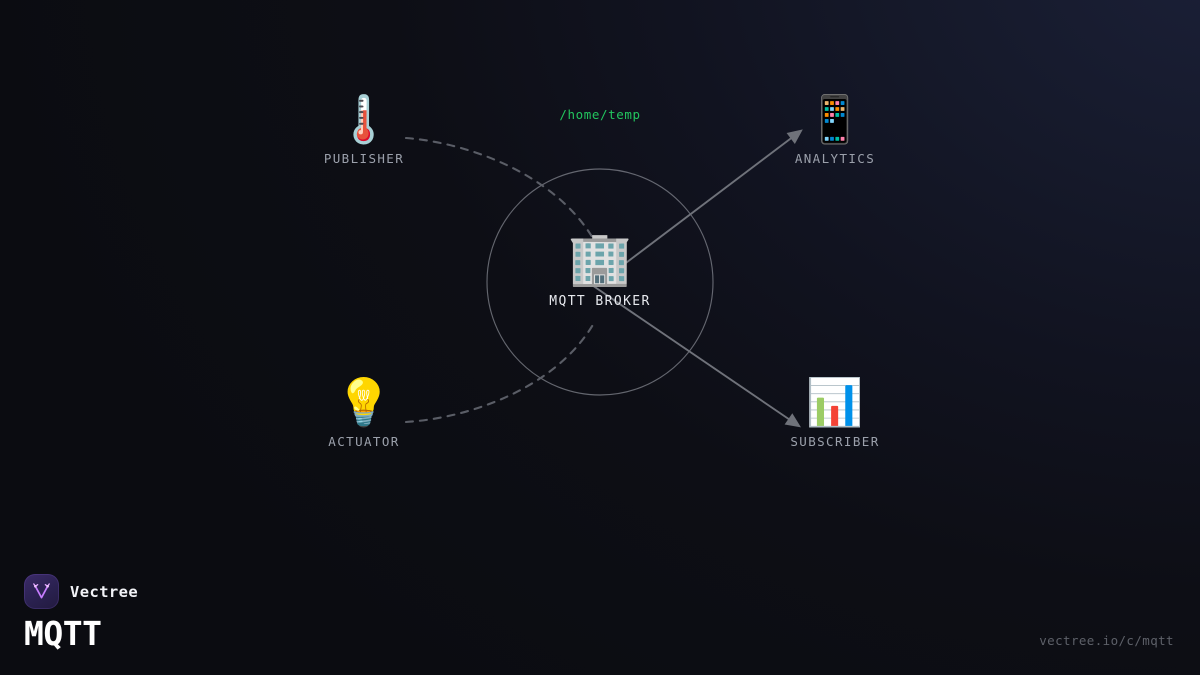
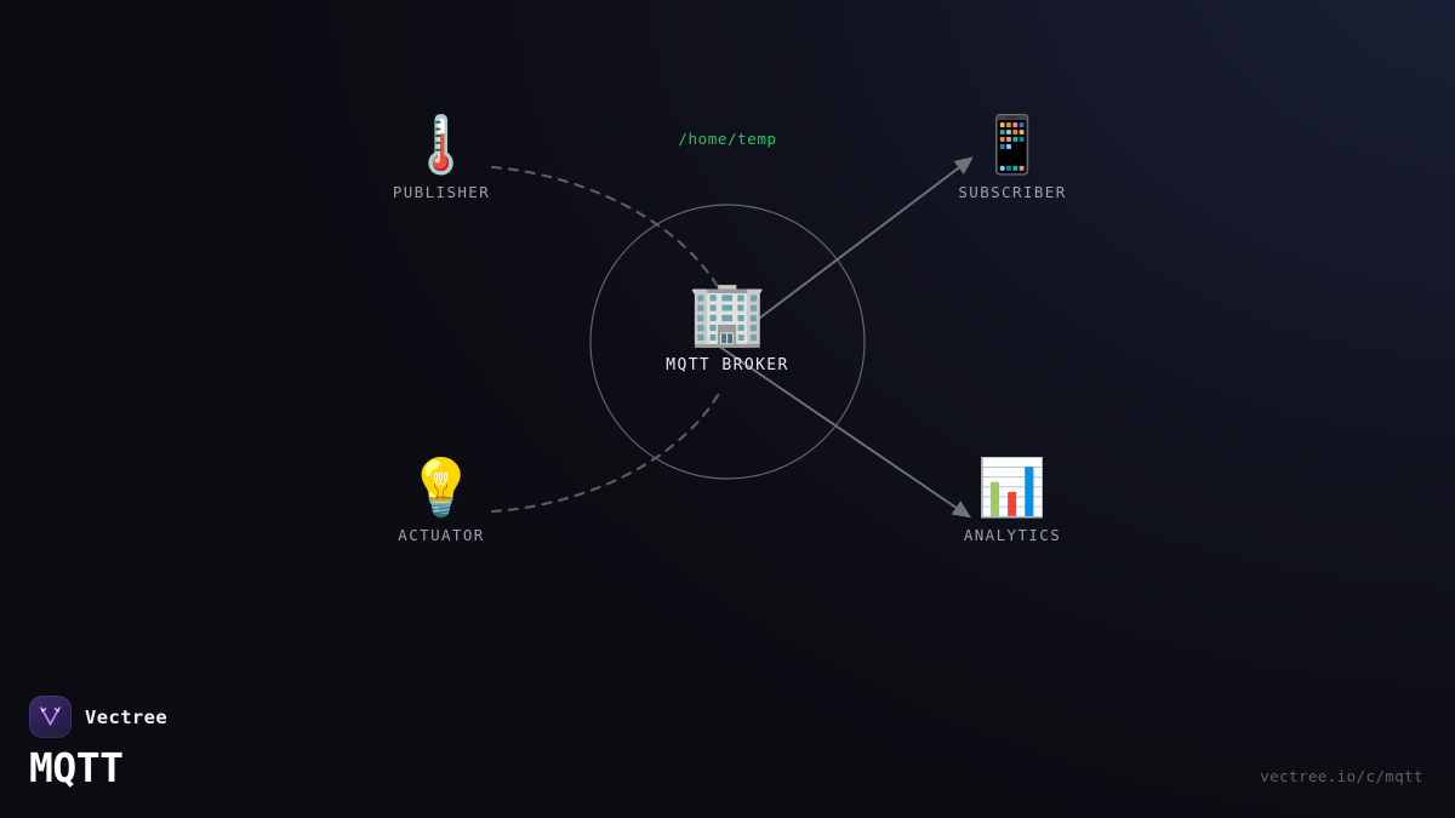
  /home/temp
  🌡️
  PUBLISHER
  📱
- ANALYTICS
+ SUBSCRIBER
  💡
  ACTUATOR
  📊
- SUBSCRIBER
+ ANALYTICS
  🏢
  MQTT BROKER
  Vectree
  MQTT
  vectree.io/c/mqtt
